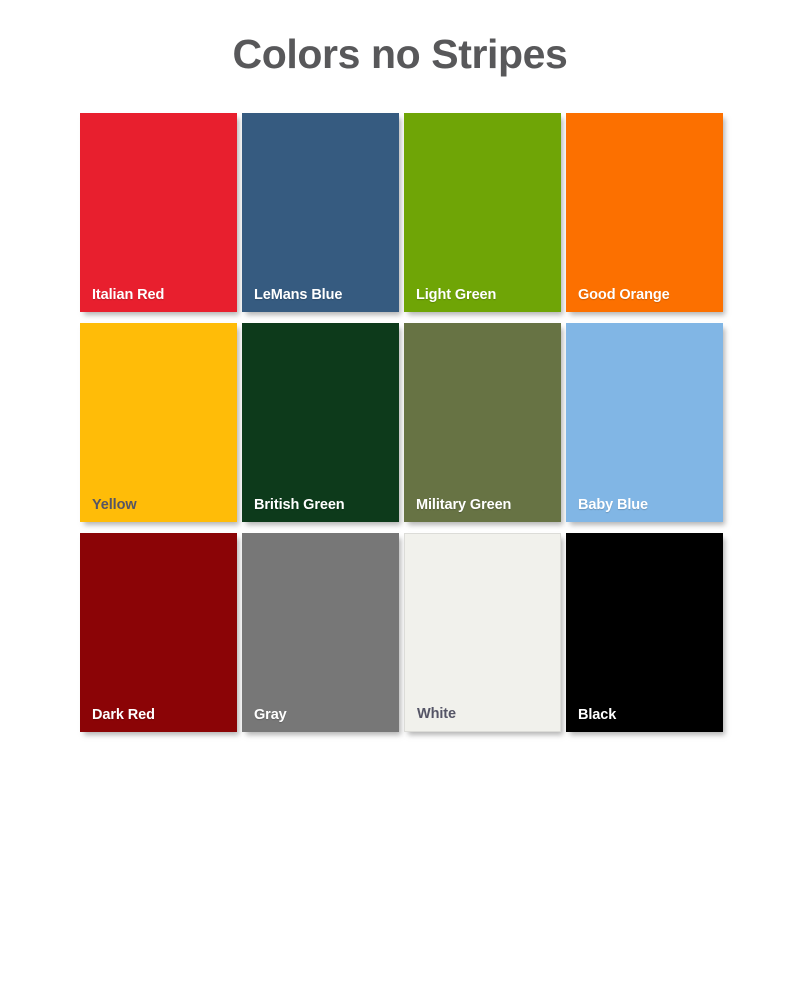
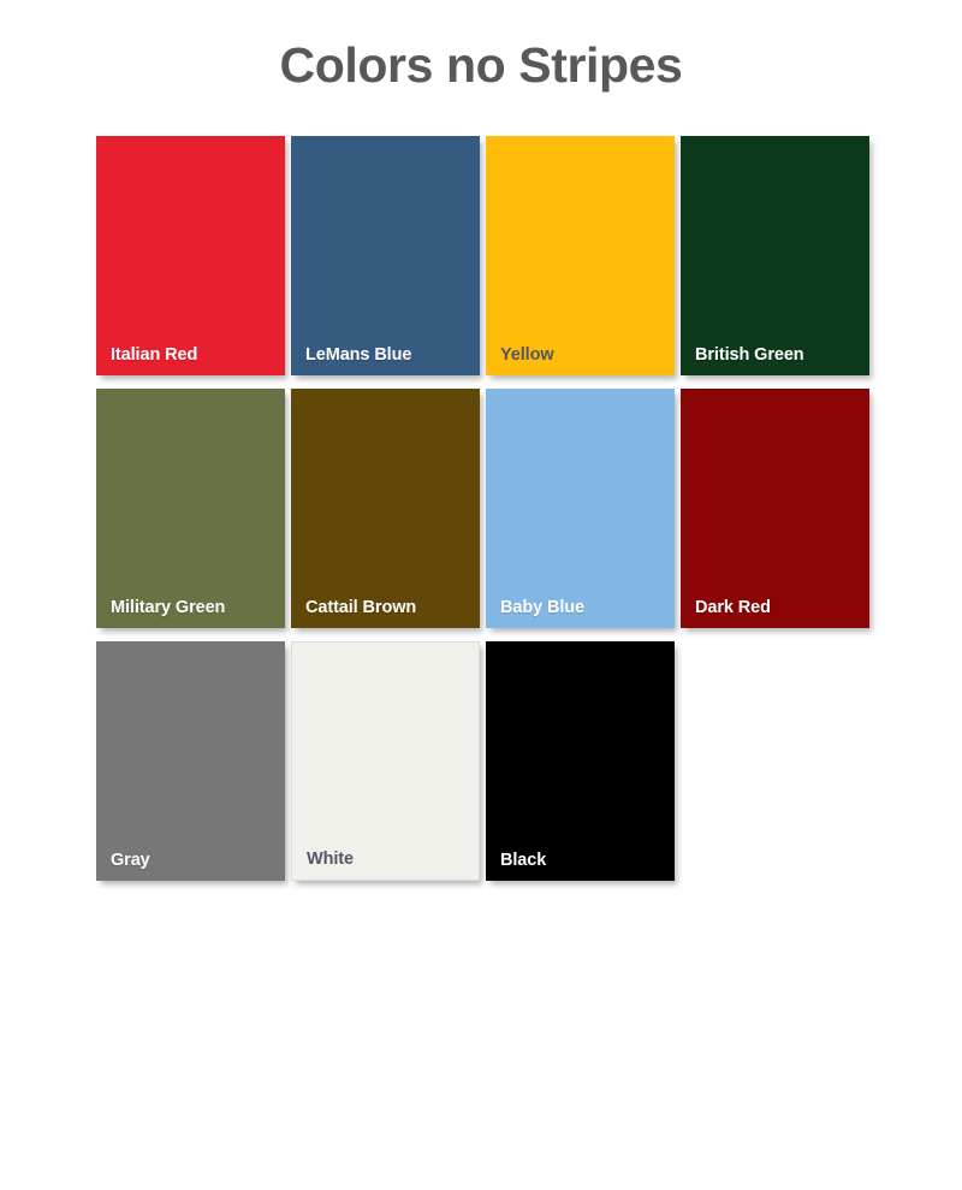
  Colors no Stripes
  Italian Red
  LeMans Blue
- Light Green
- Good Orange
  Yellow
  British Green
  Military Green
+ Cattail Brown
  Baby Blue
  Dark Red
  Gray
  White
  Black
